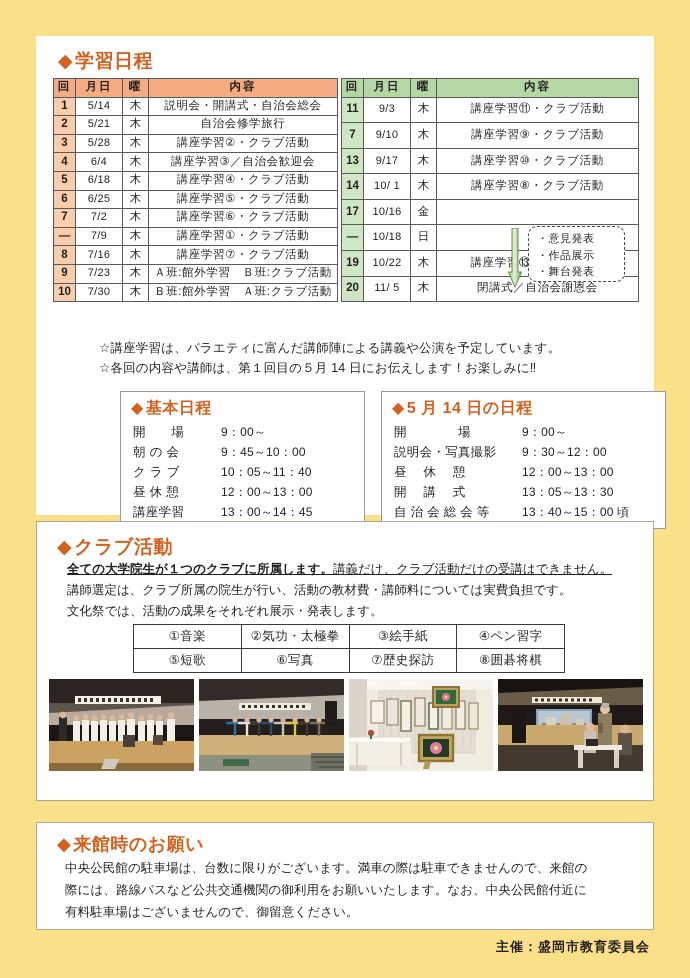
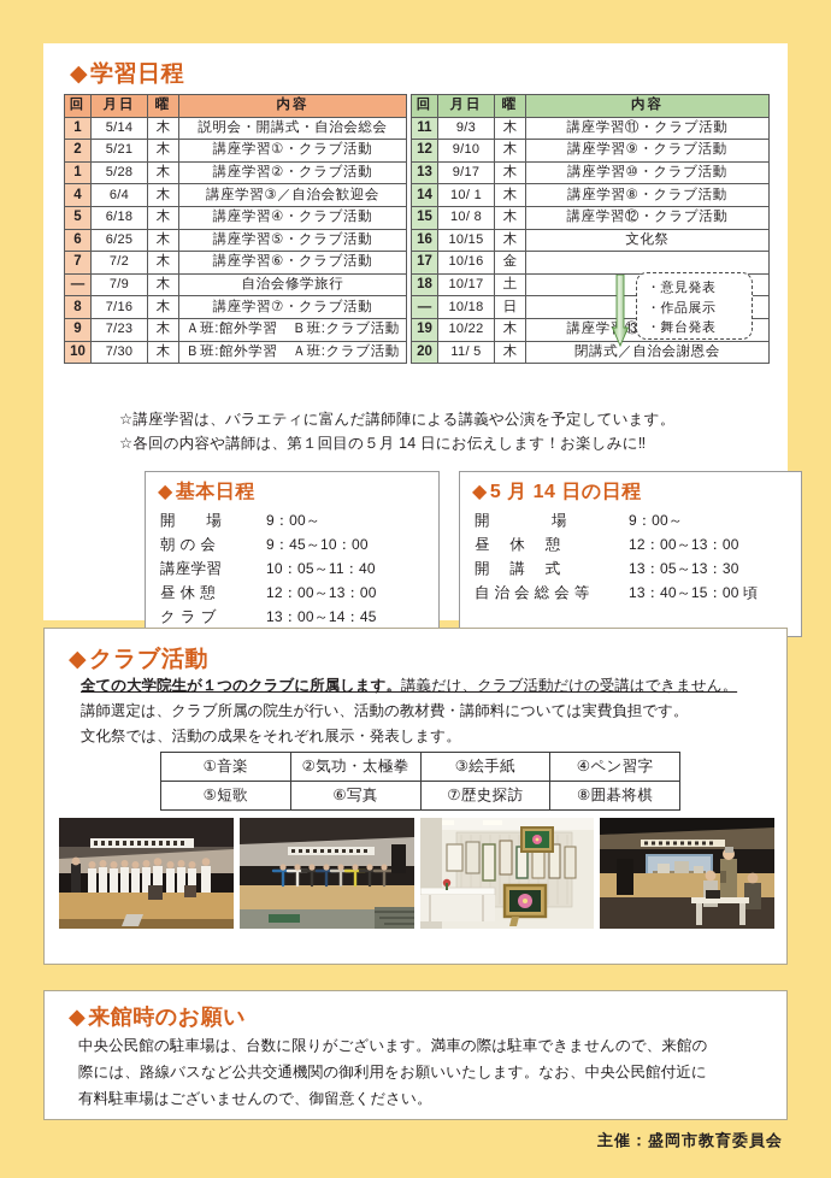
  ◆学習日程
  回	月日	曜	内容
  1	5/14	木	説明会・開講式・自治会総会
- 2	5/21	木	自治会修学旅行
+ 2	5/21	木	講座学習①・クラブ活動
- 3	5/28	木	講座学習②・クラブ活動
+ 1	5/28	木	講座学習②・クラブ活動
  4	6/4	木	講座学習③／自治会歓迎会
  5	6/18	木	講座学習④・クラブ活動
  6	6/25	木	講座学習⑤・クラブ活動
  7	7/2	木	講座学習⑥・クラブ活動
- ―	7/9	木	講座学習①・クラブ活動
+ ―	7/9	木	自治会修学旅行
  8	7/16	木	講座学習⑦・クラブ活動
  9	7/23	木	Ａ班:館外学習 Ｂ班:クラブ活動
  10	7/30	木	Ｂ班:館外学習 Ａ班:クラブ活動
  回	月日	曜	内容
  11	9/3	木	講座学習⑪・クラブ活動
- 7	9/10	木	講座学習⑨・クラブ活動
+ 12	9/10	木	講座学習⑨・クラブ活動
  13	9/17	木	講座学習⑩・クラブ活動
  14	10/ 1	木	講座学習⑧・クラブ活動
+ 15	10/ 8	木	講座学習⑫・クラブ活動
+ 16	10/15	木	文化祭
  17	10/16	金
+ 18	10/17	土
  ―	10/18	日
  20	11/ 5	木	閉講式／自治会謝恩会
  ・意見発表
  ・作品展示
  ・舞台発表
  ☆講座学習は、バラエティに富んだ講師陣による講義や公演を予定しています。
  ☆各回の内容や講師は、第１回目の５月 14 日にお伝えします！お楽しみに‼
  ◆基本日程
  開 場	9：00～
  朝 の 会	9：45～10：00
- ク ラ ブ	10：05～11：40
+ 講座学習	10：05～11：40
  昼 休 憩	12：00～13：00
- 講座学習	13：00～14：45
+ ク ラ ブ	13：00～14：45
  ◆5 月 14 日の日程
  開 場	9：00～
- 説明会・写真撮影	9：30～12：00
  昼 休 憩	12：00～13：00
  開 講 式	13：05～13：30
  自 治 会 総 会 等	13：40～15：00 頃
  ◆クラブ活動
  全ての大学院生が１つのクラブに所属します。講義だけ、クラブ活動だけの受講はできません。
  講師選定は、クラブ所属の院生が行い、活動の教材費・講師料については実費負担です。
  文化祭では、活動の成果をそれぞれ展示・発表します。
  ①音楽	②気功・太極拳	③絵手紙	④ペン習字
  ⑤短歌	⑥写真	⑦歴史探訪	⑧囲碁将棋
  ◆来館時のお願い
  中央公民館の駐車場は、台数に限りがございます。満車の際は駐車できませんので、来館の
  際には、路線バスなど公共交通機関の御利用をお願いいたします。なお、中央公民館付近に
  有料駐車場はございませんので、御留意ください。
  主催：盛岡市教育委員会
